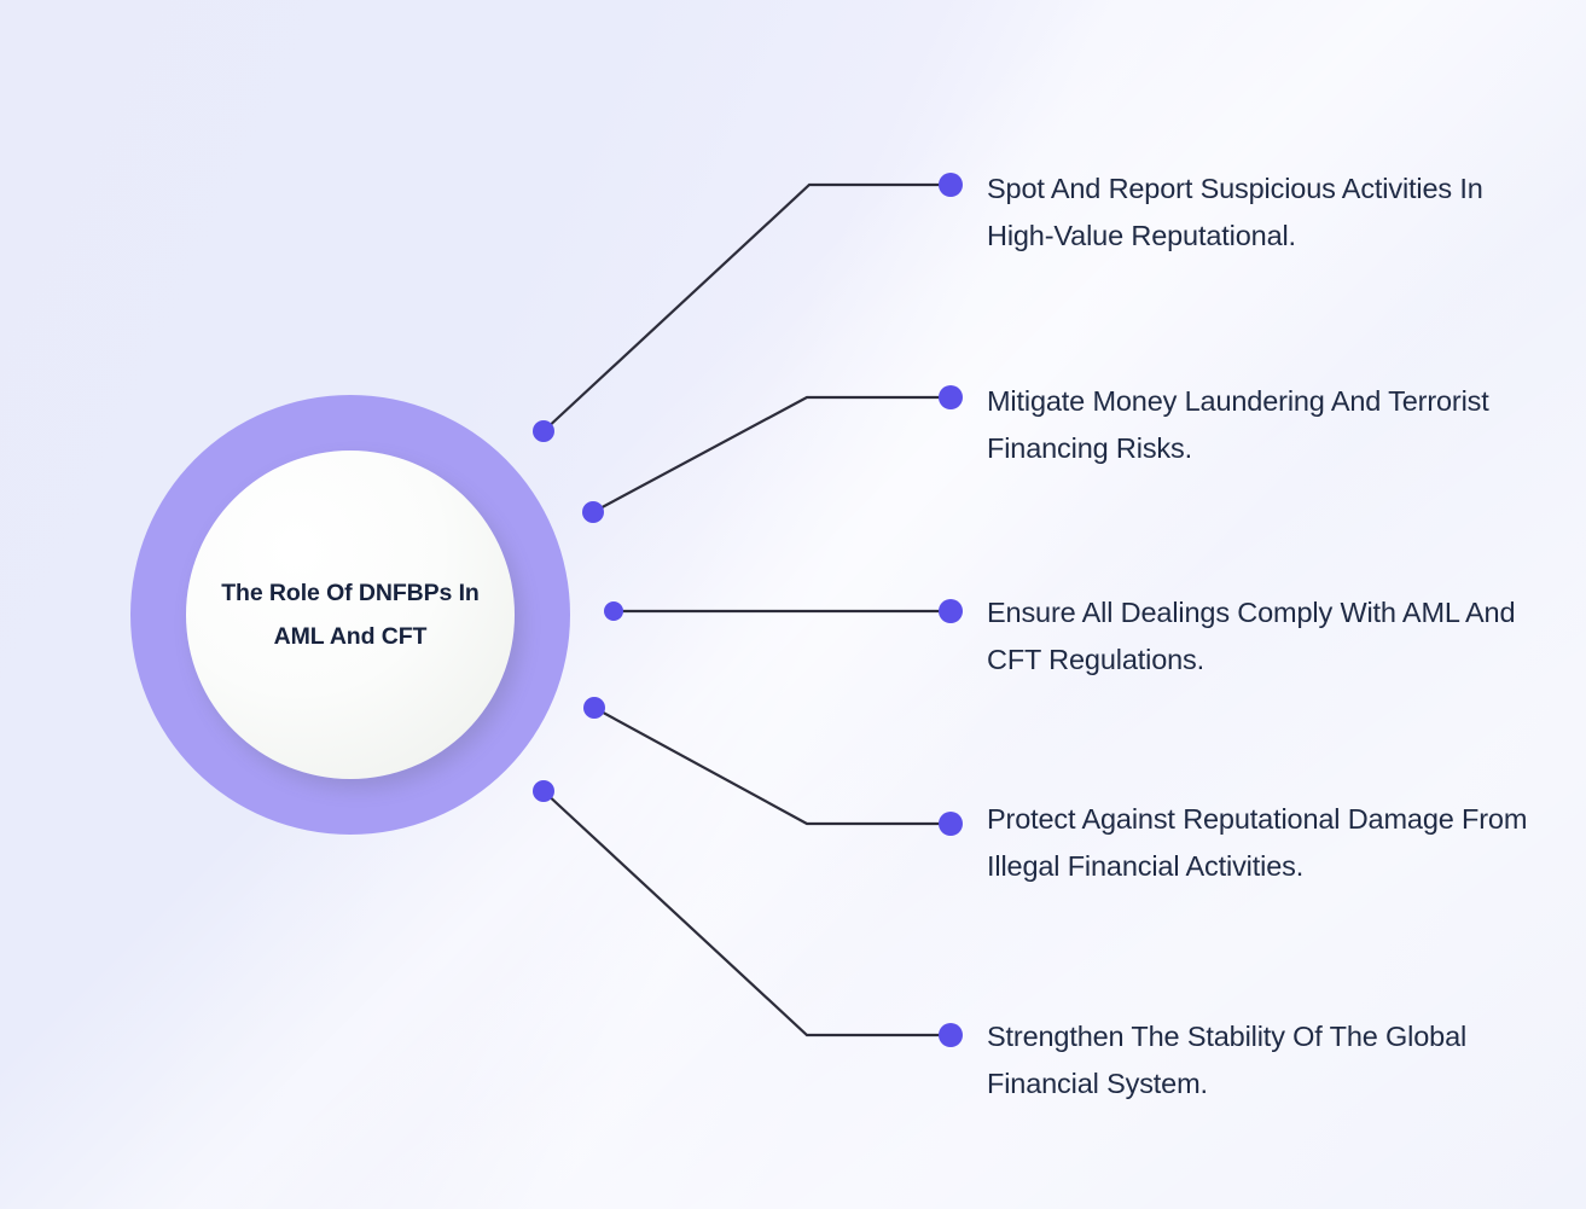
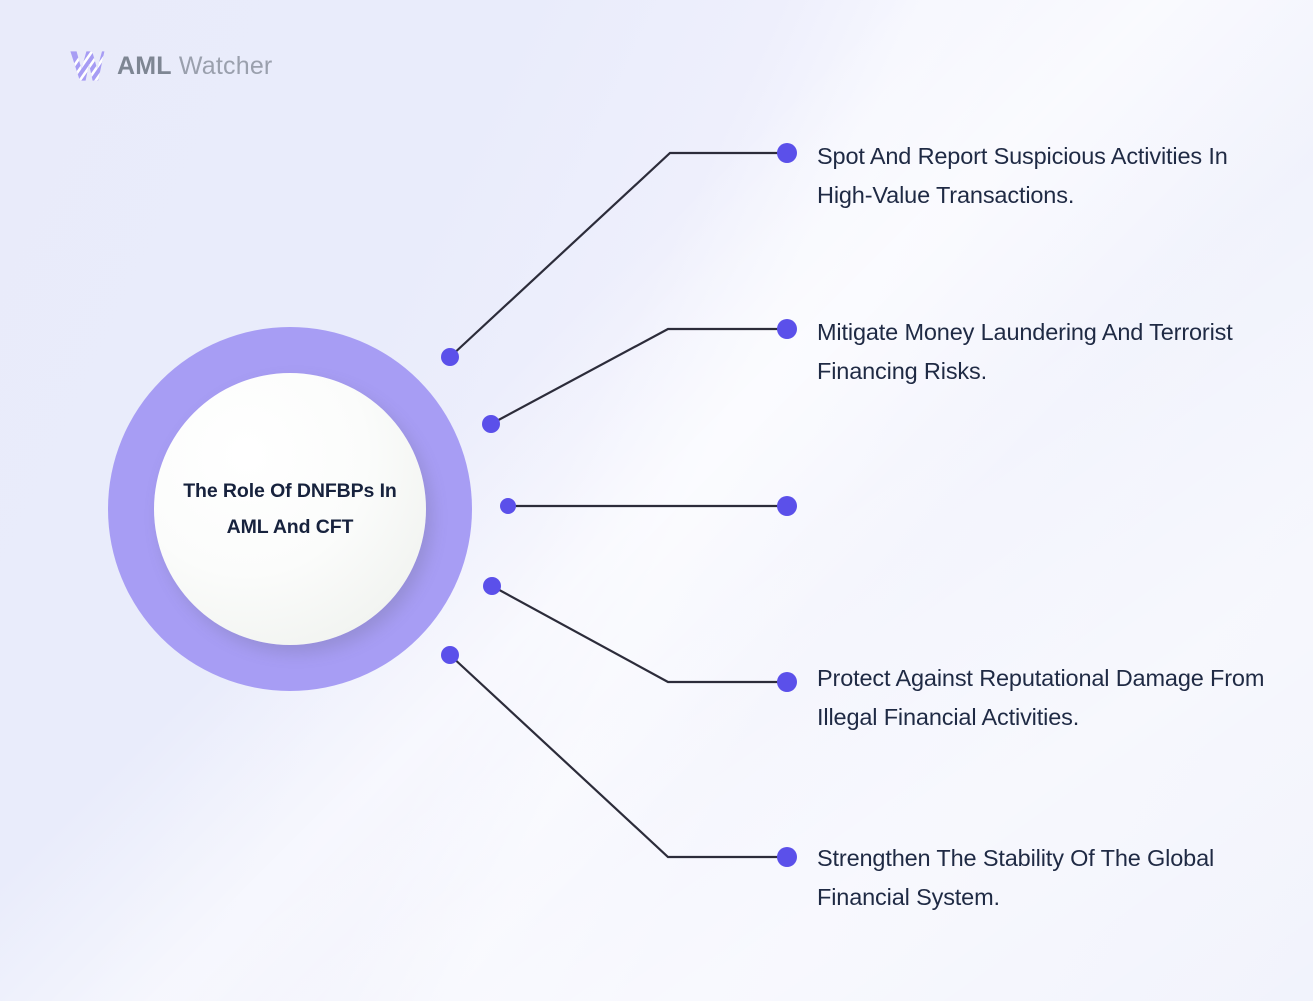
+ AML Watcher
  The Role Of DNFBPs In AML And CFT
- Spot And Report Suspicious Activities In High-Value Reputational.
+ Spot And Report Suspicious Activities In High-Value Transactions.
  Mitigate Money Laundering And Terrorist Financing Risks.
- Ensure All Dealings Comply With AML And CFT Regulations.
  Protect Against Reputational Damage From Illegal Financial Activities.
  Strengthen The Stability Of The Global Financial System.
